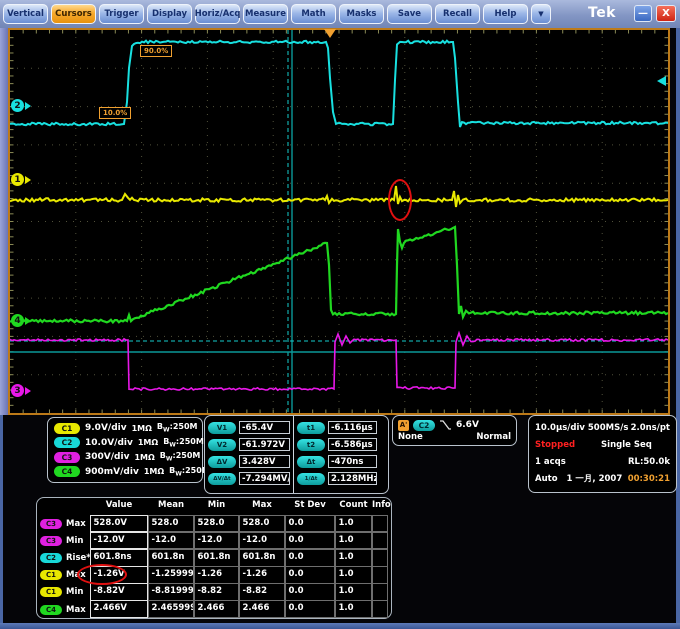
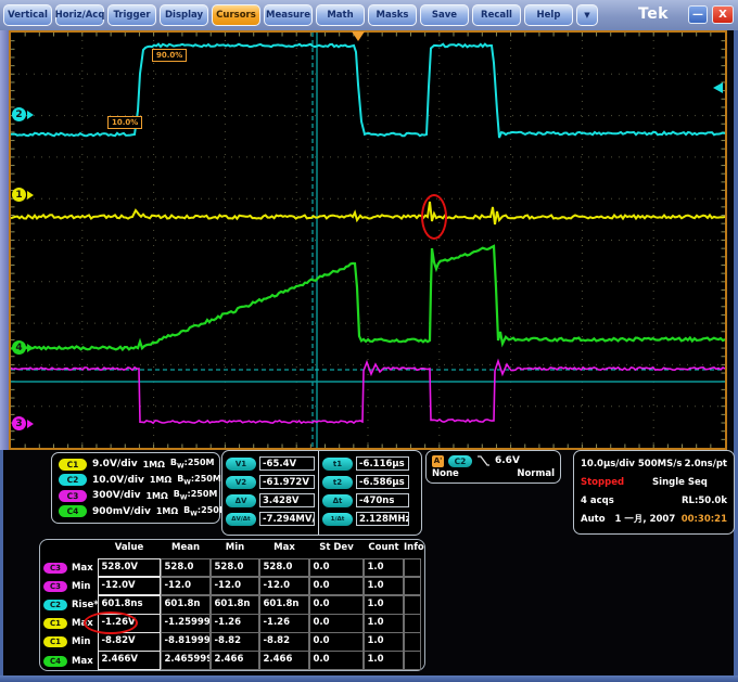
  Vertical
- Cursors
+ Horiz/Acq
  Trigger
  Display
- Horiz/Acq
+ Cursors
  Measure
  Math
  Masks
  Save
  Recall
  Help
  ▼
  Tek
  —
  X
  2
  1
  4
  3
  90.0%
  10.0%
  C1
  9.0V/div
  1MΩ
  B :250M
  C2
  10.0V/div
  1MΩ
  B :250M
  C3
  300V/div
  1MΩ
  B :250M
  C4
  900mV/div
  1MΩ
  B :250
  V1
  -65.4V
  V2
  -61.972V
  ΔV
  3.428V
  -7.294MV/
  t1
  -6.116µs
  t2
  -6.586µs
  Δt
  -470ns
  2.128MHz
  A'
  C2
  6.6V
  None
  Normal
  10.0µs/div 500MS/s
  2.0ns/pt
  Stopped
  Single Seq
- 1 acqs
+ 4 acqs
  RL:50.0k
  Auto
  1 一月, 2007
  00:30:21
  Value
  Mean
  Min
  Max
  St Dev
  Count
  Info
  C3
  Max
  528.0V
  528.0
  528.0
  528.0
  0.0
  1.0
  C3
  Min
  -12.0V
  -12.0
  -12.0
  -12.0
  0.0
  1.0
  C2
  Rise*
  601.8ns
  601.8n
  601.8n
  601.8n
  0.0
  1.0
  C1
  Max
  -1.26V
  -1.25999
  -1.26
  -1.26
  0.0
  1.0
  C1
  Min
  -8.82V
  -8.81999
  -8.82
  -8.82
  0.0
  1.0
  C4
  Max
  2.466V
  2.465999
  2.466
  2.466
  0.0
  1.0
